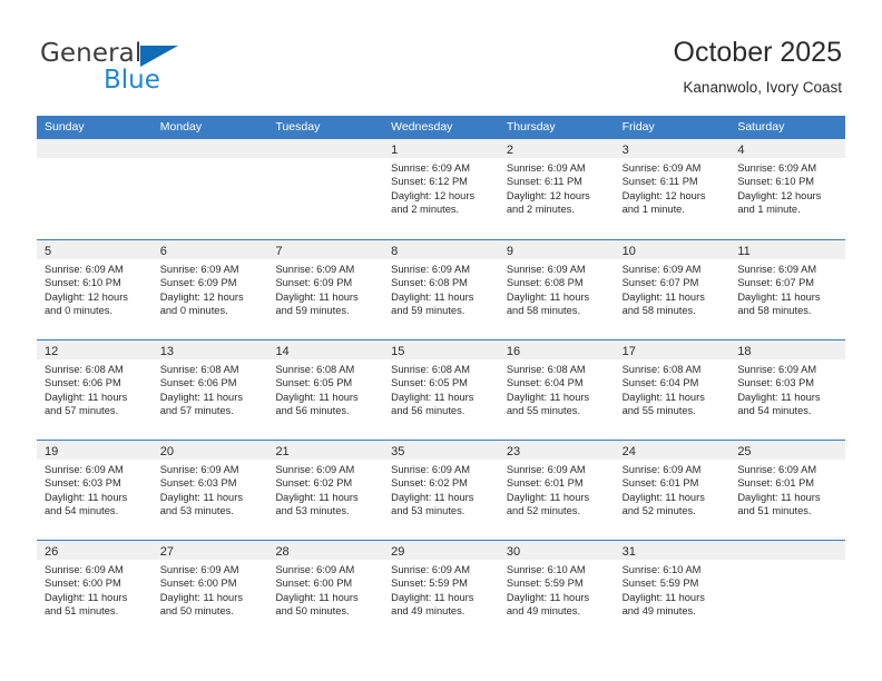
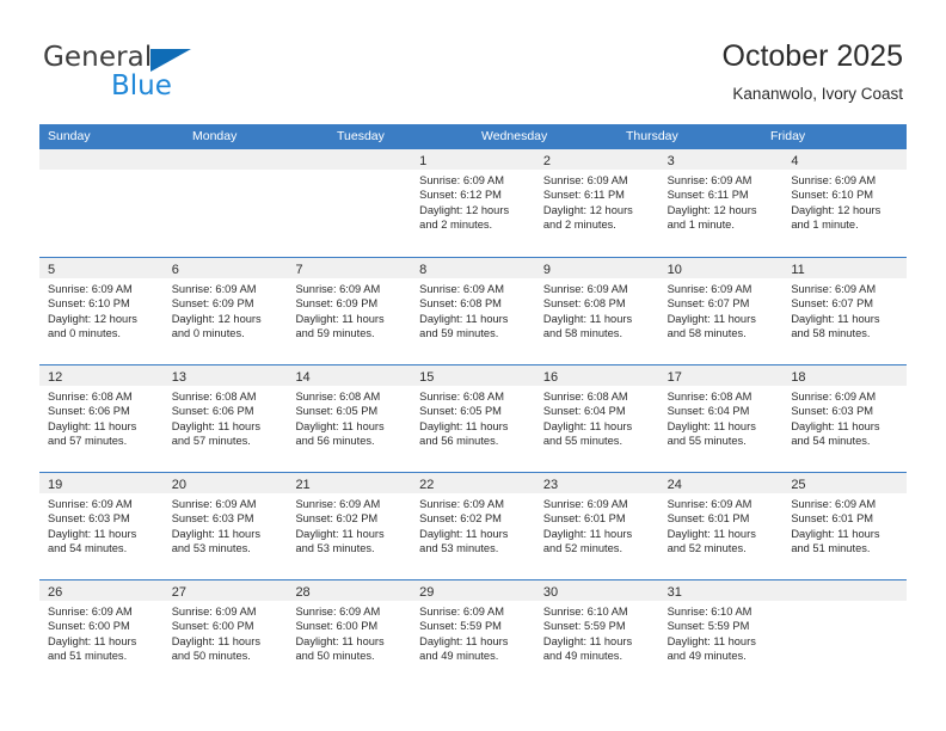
  General
  Blue
  October 2025
  Kananwolo, Ivory Coast
  Sunday
  Monday
  Tuesday
  Wednesday
  Thursday
  Friday
- Saturday
  1
  Sunrise: 6:09 AM
  Sunset: 6:12 PM
  Daylight: 12 hours
  and 2 minutes.
  2
  Sunrise: 6:09 AM
  Sunset: 6:11 PM
  Daylight: 12 hours
  and 2 minutes.
  3
  Sunrise: 6:09 AM
  Sunset: 6:11 PM
  Daylight: 12 hours
  and 1 minute.
  4
  Sunrise: 6:09 AM
  Sunset: 6:10 PM
  Daylight: 12 hours
  and 1 minute.
  5
  Sunrise: 6:09 AM
  Sunset: 6:10 PM
  Daylight: 12 hours
  and 0 minutes.
  6
  Sunrise: 6:09 AM
  Sunset: 6:09 PM
  Daylight: 12 hours
  and 0 minutes.
  7
  Sunrise: 6:09 AM
  Sunset: 6:09 PM
  Daylight: 11 hours
  and 59 minutes.
  8
  Sunrise: 6:09 AM
  Sunset: 6:08 PM
  Daylight: 11 hours
  and 59 minutes.
  9
  Sunrise: 6:09 AM
  Sunset: 6:08 PM
  Daylight: 11 hours
  and 58 minutes.
  10
  Sunrise: 6:09 AM
  Sunset: 6:07 PM
  Daylight: 11 hours
  and 58 minutes.
  11
  Sunrise: 6:09 AM
  Sunset: 6:07 PM
  Daylight: 11 hours
  and 58 minutes.
  12
  Sunrise: 6:08 AM
  Sunset: 6:06 PM
  Daylight: 11 hours
  and 57 minutes.
  13
  Sunrise: 6:08 AM
  Sunset: 6:06 PM
  Daylight: 11 hours
  and 57 minutes.
  14
  Sunrise: 6:08 AM
  Sunset: 6:05 PM
  Daylight: 11 hours
  and 56 minutes.
  15
  Sunrise: 6:08 AM
  Sunset: 6:05 PM
  Daylight: 11 hours
  and 56 minutes.
  16
  Sunrise: 6:08 AM
  Sunset: 6:04 PM
  Daylight: 11 hours
  and 55 minutes.
  17
  Sunrise: 6:08 AM
  Sunset: 6:04 PM
  Daylight: 11 hours
  and 55 minutes.
  18
  Sunrise: 6:09 AM
  Sunset: 6:03 PM
  Daylight: 11 hours
  and 54 minutes.
  19
  Sunrise: 6:09 AM
  Sunset: 6:03 PM
  Daylight: 11 hours
  and 54 minutes.
  20
  Sunrise: 6:09 AM
  Sunset: 6:03 PM
  Daylight: 11 hours
  and 53 minutes.
  21
  Sunrise: 6:09 AM
  Sunset: 6:02 PM
  Daylight: 11 hours
  and 53 minutes.
- 35
+ 22
  Sunrise: 6:09 AM
  Sunset: 6:02 PM
  Daylight: 11 hours
  and 53 minutes.
  23
  Sunrise: 6:09 AM
  Sunset: 6:01 PM
  Daylight: 11 hours
  and 52 minutes.
  24
  Sunrise: 6:09 AM
  Sunset: 6:01 PM
  Daylight: 11 hours
  and 52 minutes.
  25
  Sunrise: 6:09 AM
  Sunset: 6:01 PM
  Daylight: 11 hours
  and 51 minutes.
  26
  Sunrise: 6:09 AM
  Sunset: 6:00 PM
  Daylight: 11 hours
  and 51 minutes.
  27
  Sunrise: 6:09 AM
  Sunset: 6:00 PM
  Daylight: 11 hours
  and 50 minutes.
  28
  Sunrise: 6:09 AM
  Sunset: 6:00 PM
  Daylight: 11 hours
  and 50 minutes.
  29
  Sunrise: 6:09 AM
  Sunset: 5:59 PM
  Daylight: 11 hours
  and 49 minutes.
  30
  Sunrise: 6:10 AM
  Sunset: 5:59 PM
  Daylight: 11 hours
  and 49 minutes.
  31
  Sunrise: 6:10 AM
  Sunset: 5:59 PM
  Daylight: 11 hours
  and 49 minutes.
